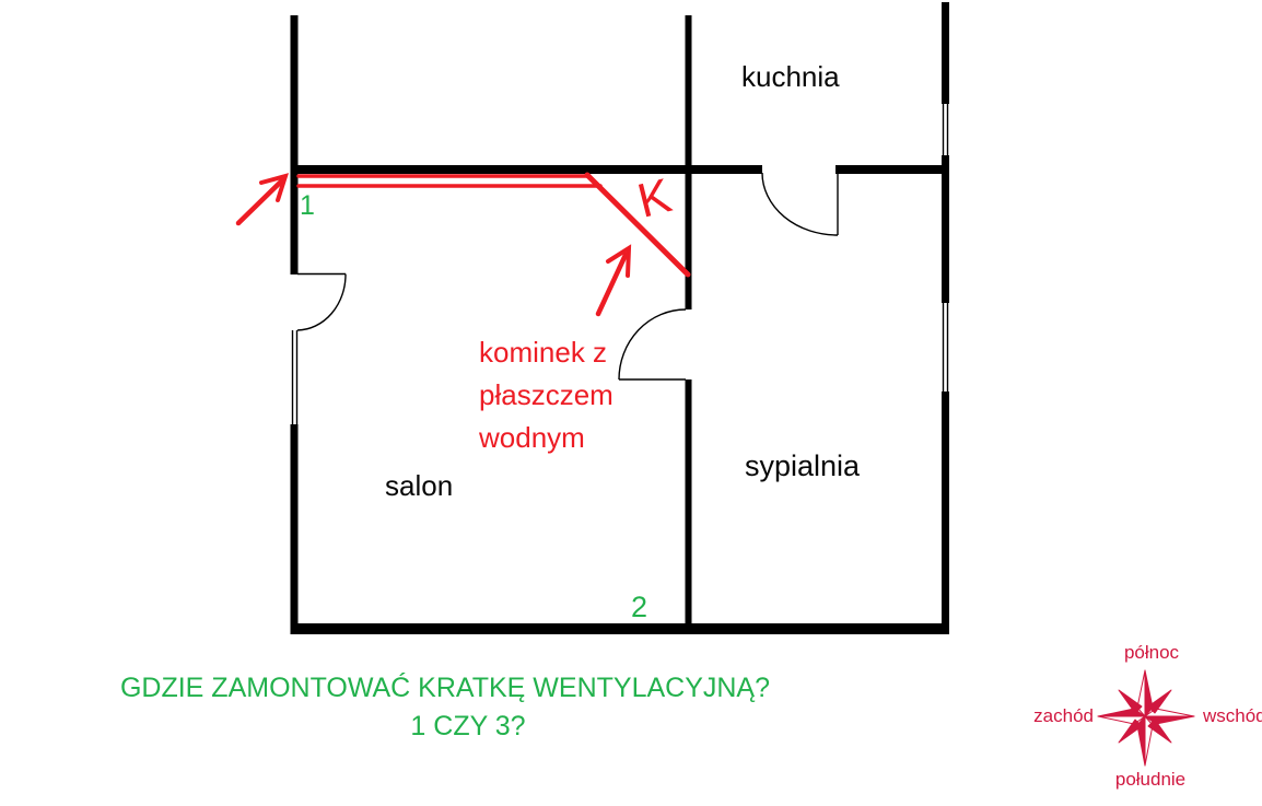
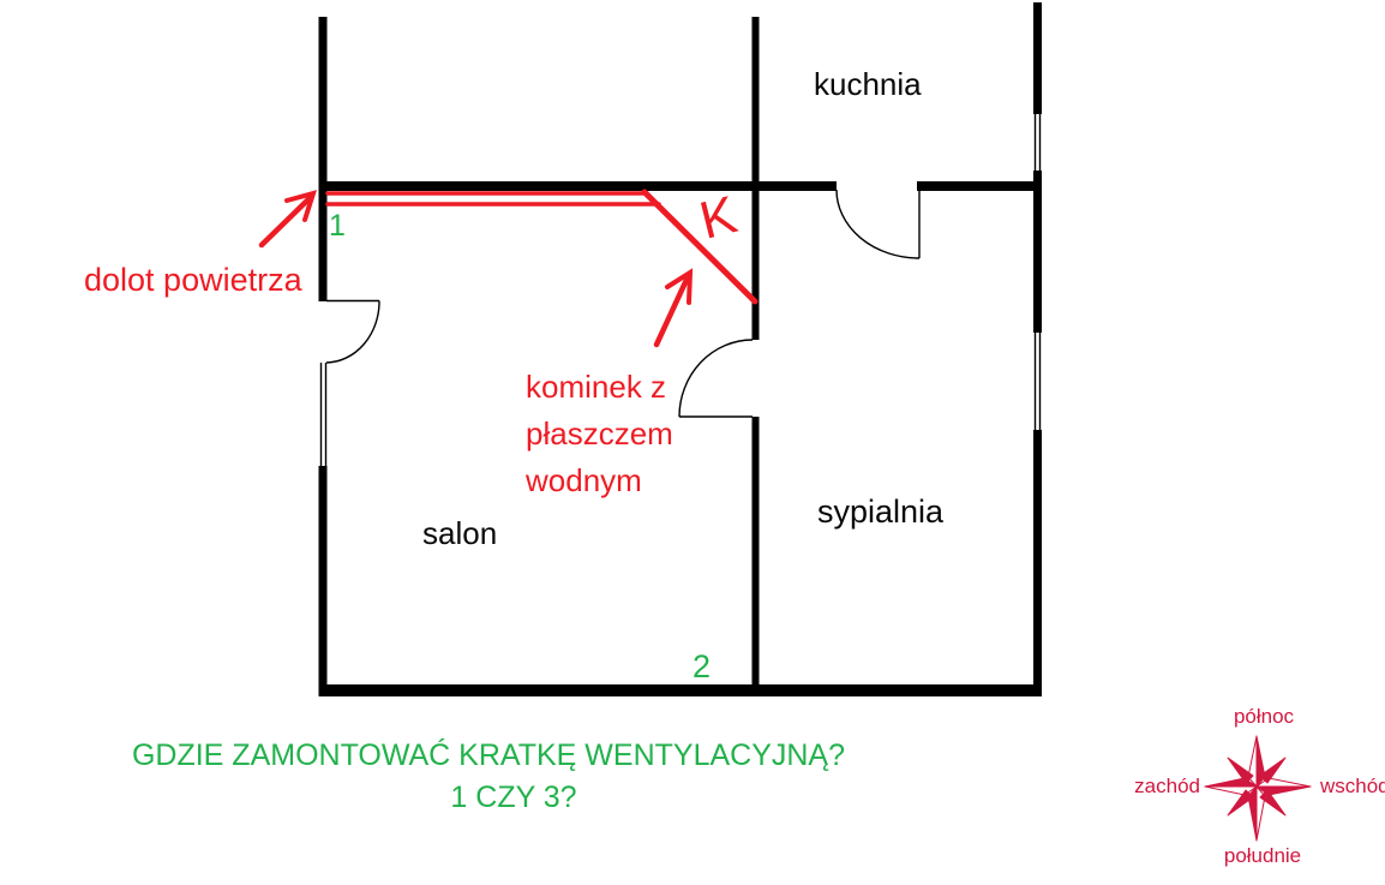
  kuchnia
  salon
  sypialnia
+ dolot powietrza
  kominek z
  płaszczem
  wodnym
  1
  2
  GDZIE ZAMONTOWAĆ KRATKĘ WENTYLACYJNĄ?
  1 CZY 3?
  północ
  południe
  zachód
  wschód
